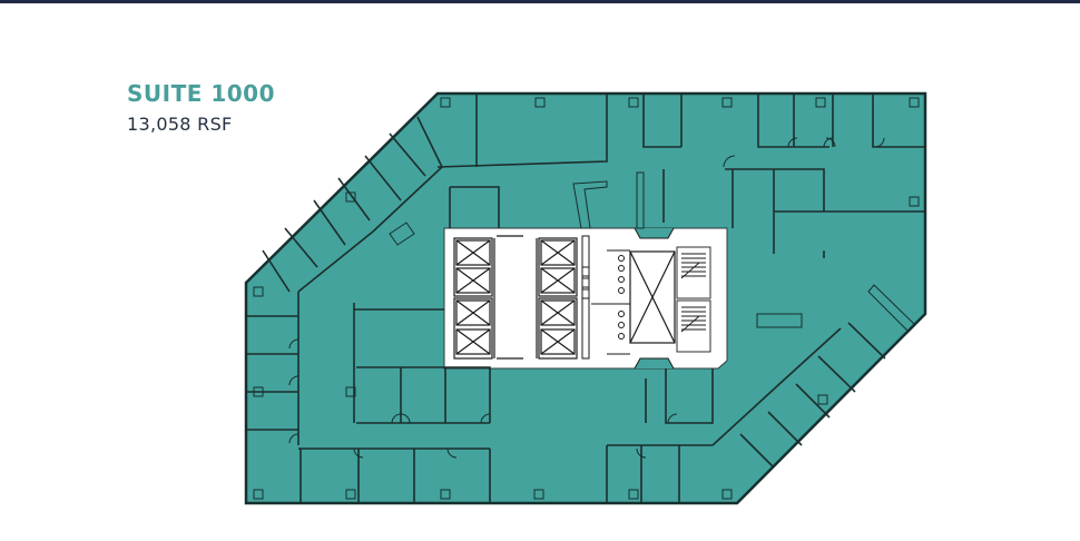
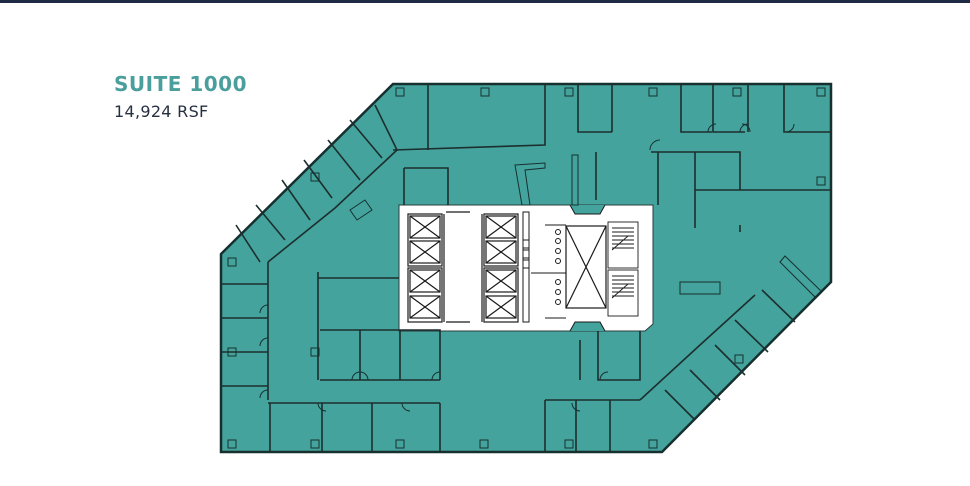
  SUITE 1000
- 13,058 RSF
+ 14,924 RSF
